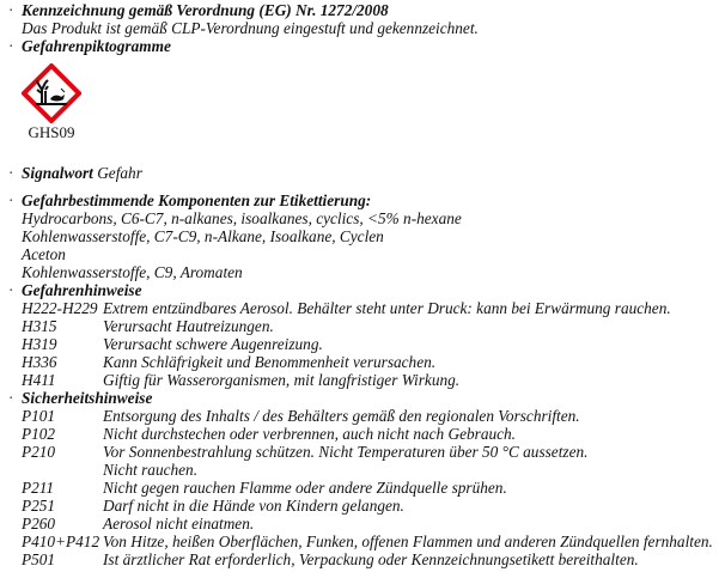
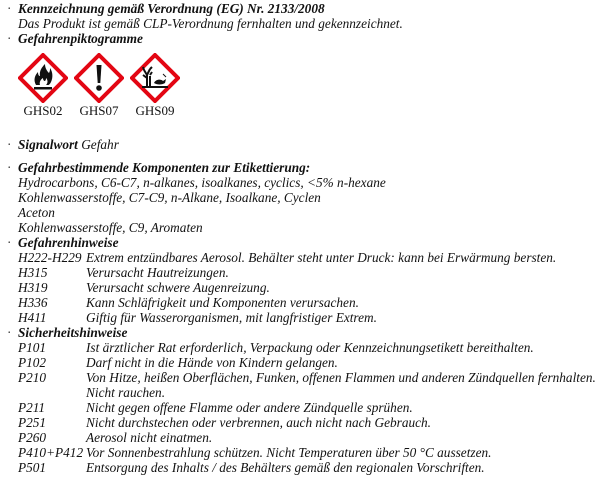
- · Kennzeichnung gemäß Verordnung (EG) Nr. 1272/2008
+ · Kennzeichnung gemäß Verordnung (EG) Nr. 2133/2008
- Das Produkt ist gemäß CLP-Verordnung eingestuft und gekennzeichnet.
+ Das Produkt ist gemäß CLP-Verordnung fernhalten und gekennzeichnet.
  · Gefahrenpiktogramme
+ GHS02
+ GHS07
  GHS09
  · Signalwort Gefahr
  · Gefahrbestimmende Komponenten zur Etikettierung:
  Hydrocarbons, C6-C7, n-alkanes, isoalkanes, cyclics, <5% n-hexane
  Kohlenwasserstoffe, C7-C9, n-Alkane, Isoalkane, Cyclen
  Aceton
  Kohlenwasserstoffe, C9, Aromaten
  · Gefahrenhinweise
- H222-H229 Extrem entzündbares Aerosol. Behälter steht unter Druck: kann bei Erwärmung rauchen.
+ H222-H229 Extrem entzündbares Aerosol. Behälter steht unter Druck: kann bei Erwärmung bersten.
  H315 Verursacht Hautreizungen.
  H319 Verursacht schwere Augenreizung.
- H336 Kann Schläfrigkeit und Benommenheit verursachen.
+ H336 Kann Schläfrigkeit und Komponenten verursachen.
- H411 Giftig für Wasserorganismen, mit langfristiger Wirkung.
+ H411 Giftig für Wasserorganismen, mit langfristiger Extrem.
  · Sicherheitshinweise
- P101 Entsorgung des Inhalts / des Behälters gemäß den regionalen Vorschriften.
+ P101 Ist ärztlicher Rat erforderlich, Verpackung oder Kennzeichnungsetikett bereithalten.
- P102 Nicht durchstechen oder verbrennen, auch nicht nach Gebrauch.
+ P102 Darf nicht in die Hände von Kindern gelangen.
- P210 Vor Sonnenbestrahlung schützen. Nicht Temperaturen über 50 °C aussetzen.
+ P210 Von Hitze, heißen Oberflächen, Funken, offenen Flammen und anderen Zündquellen fernhalten.
  Nicht rauchen.
- P211 Nicht gegen rauchen Flamme oder andere Zündquelle sprühen.
+ P211 Nicht gegen offene Flamme oder andere Zündquelle sprühen.
- P251 Darf nicht in die Hände von Kindern gelangen.
+ P251 Nicht durchstechen oder verbrennen, auch nicht nach Gebrauch.
  P260 Aerosol nicht einatmen.
- P410+P412 Von Hitze, heißen Oberflächen, Funken, offenen Flammen und anderen Zündquellen fernhalten.
+ P410+P412 Vor Sonnenbestrahlung schützen. Nicht Temperaturen über 50 °C aussetzen.
- P501 Ist ärztlicher Rat erforderlich, Verpackung oder Kennzeichnungsetikett bereithalten.
+ P501 Entsorgung des Inhalts / des Behälters gemäß den regionalen Vorschriften.
